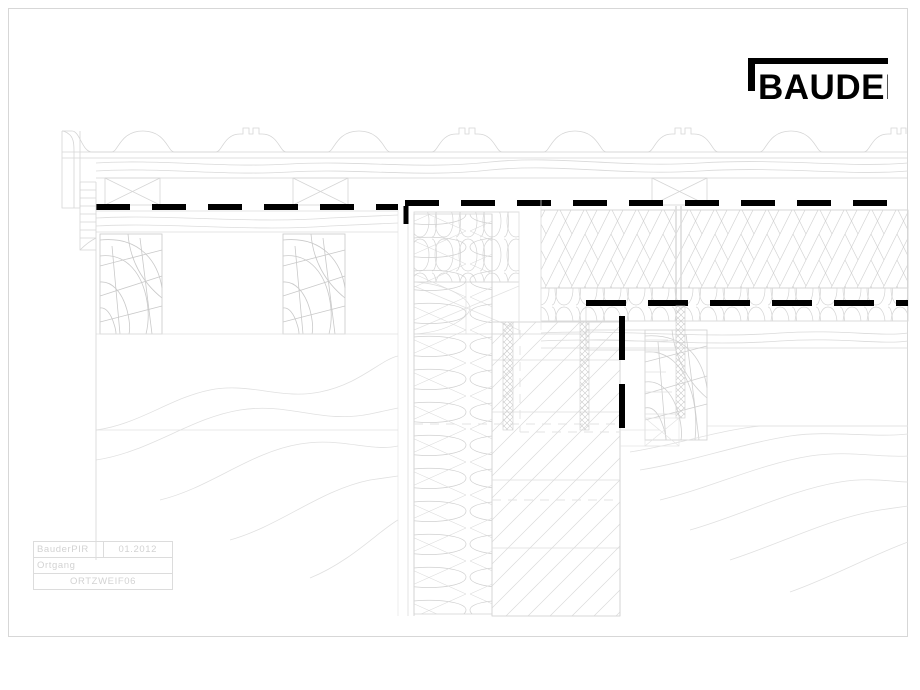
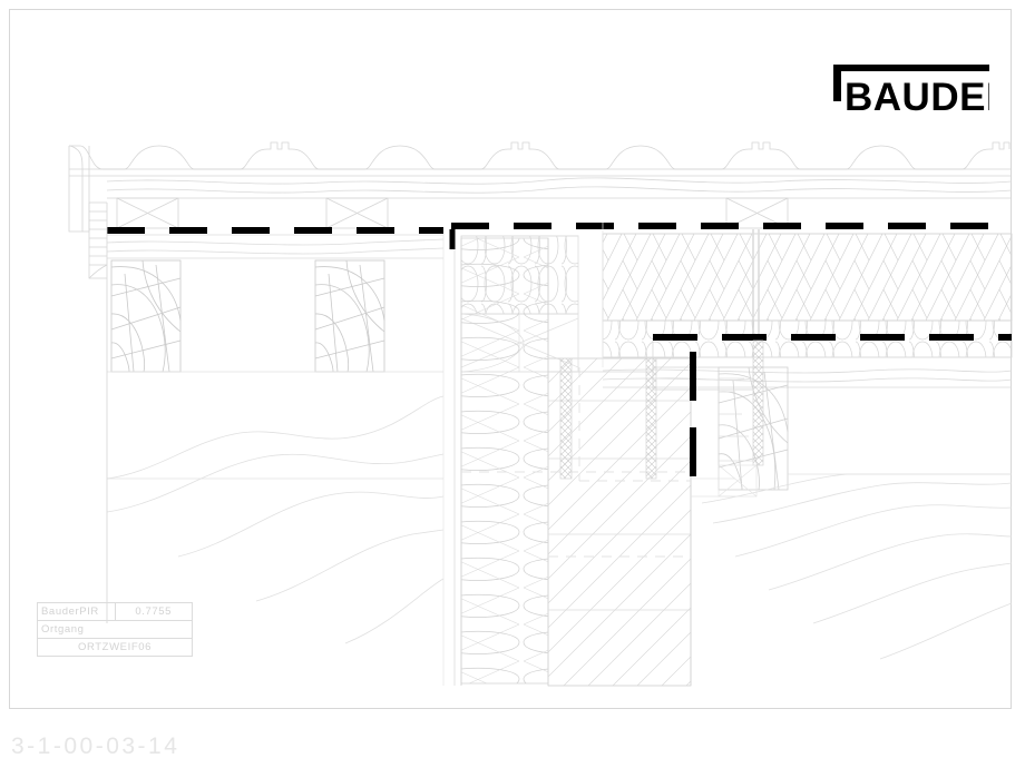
  BAUDE
- BauderPIR	01.2012
+ BauderPIR	0.7755
  Ortgang
  ORTZWEIF06
+ 3-1-00-03-14
